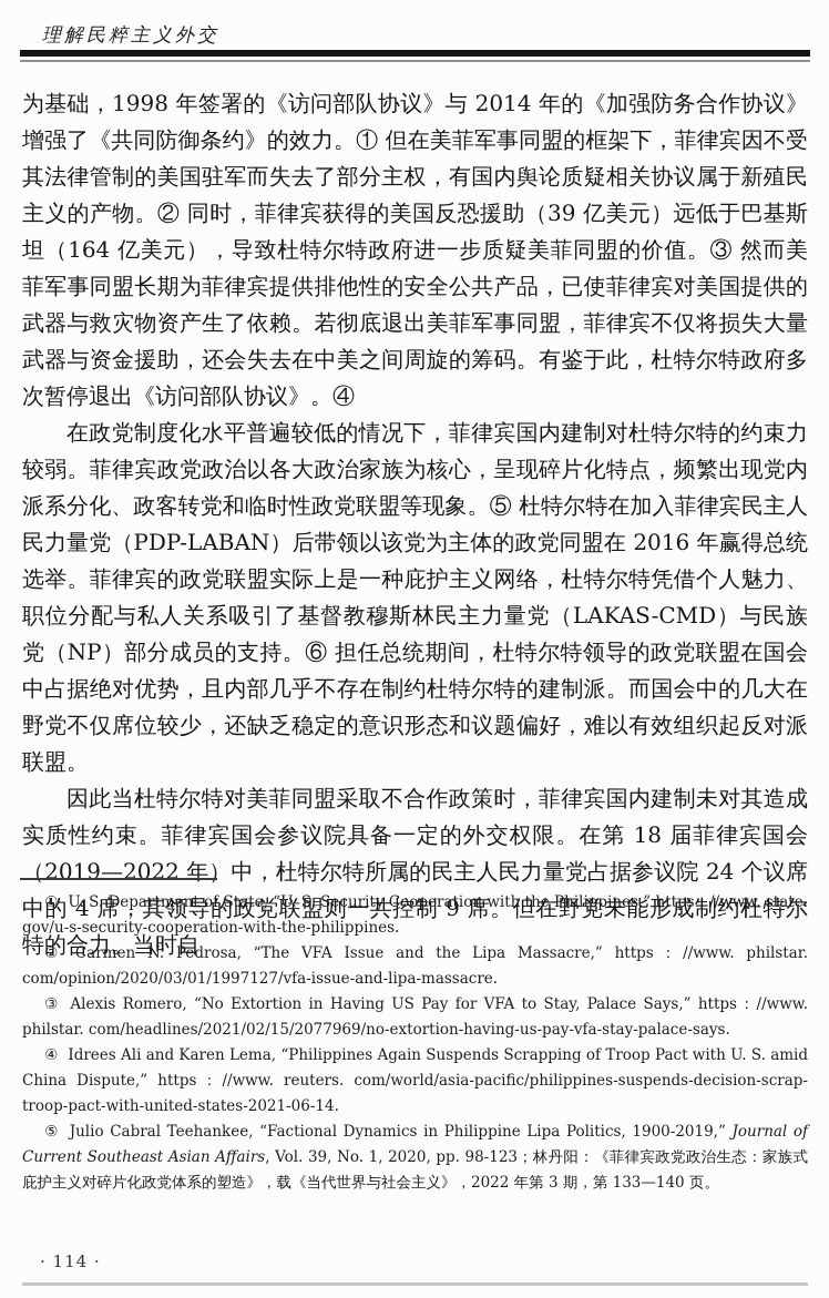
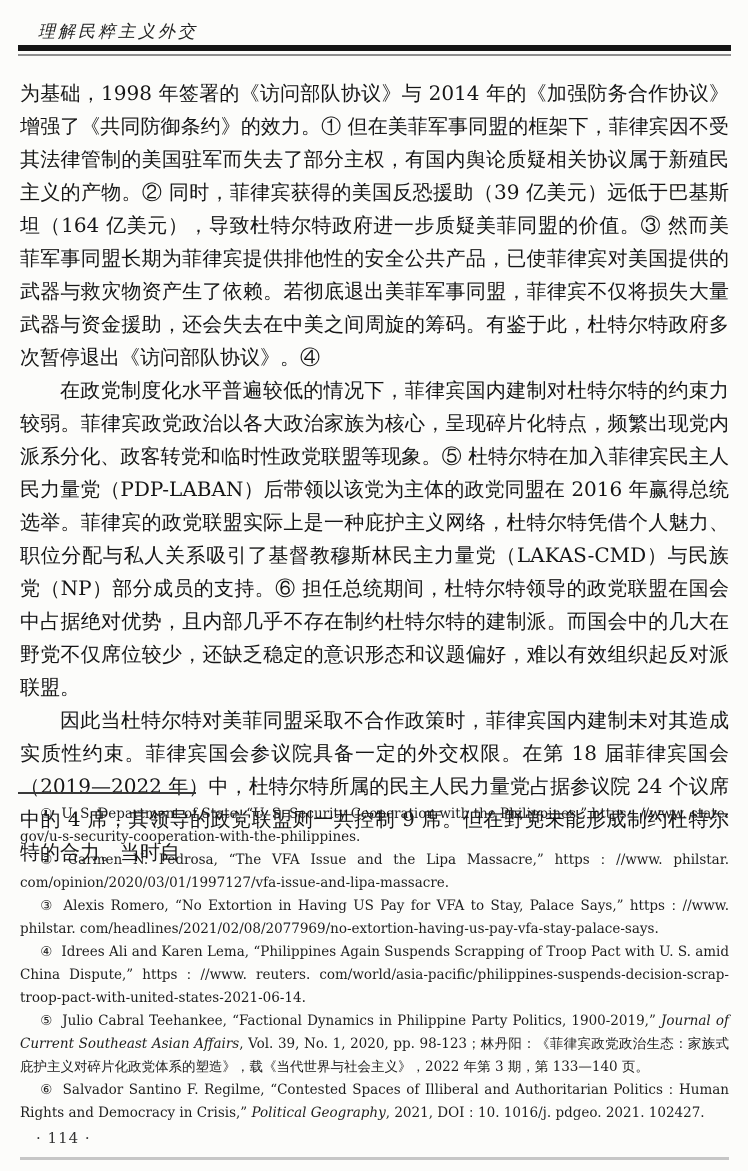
  理解民粹主义外交
  为基础，1998 年签署的《访问部队协议》与 2014 年的《加强防务合作协议》增强了《共同防御条约》的效力。① 但在美菲军事同盟的框架下，菲律宾因不受其法律管制的美国驻军而失去了部分主权，有国内舆论质疑相关协议属于新殖民主义的产物。② 同时，菲律宾获得的美国反恐援助（39 亿美元）远低于巴基斯坦（164 亿美元），导致杜特尔特政府进一步质疑美菲同盟的价值。③ 然而美菲军事同盟长期为菲律宾提供排他性的安全公共产品，已使菲律宾对美国提供的武器与救灾物资产生了依赖。若彻底退出美菲军事同盟，菲律宾不仅将损失大量武器与资金援助，还会失去在中美之间周旋的筹码。有鉴于此，杜特尔特政府多次暂停退出《访问部队协议》。④
  在政党制度化水平普遍较低的情况下，菲律宾国内建制对杜特尔特的约束力较弱。菲律宾政党政治以各大政治家族为核心，呈现碎片化特点，频繁出现党内派系分化、政客转党和临时性政党联盟等现象。⑤ 杜特尔特在加入菲律宾民主人民力量党（PDP-LABAN）后带领以该党为主体的政党同盟在 2016 年赢得总统选举。菲律宾的政党联盟实际上是一种庇护主义网络，杜特尔特凭借个人魅力、职位分配与私人关系吸引了基督教穆斯林民主力量党（LAKAS-CMD）与民族党（NP）部分成员的支持。⑥ 担任总统期间，杜特尔特领导的政党联盟在国会中占据绝对优势，且内部几乎不存在制约杜特尔特的建制派。而国会中的几大在野党不仅席位较少，还缺乏稳定的意识形态和议题偏好，难以有效组织起反对派联盟。
  因此当杜特尔特对美菲同盟采取不合作政策时，菲律宾国内建制未对其造成实质性约束。菲律宾国会参议院具备一定的外交权限。在第 18 届菲律宾国会（2019—2022 年）中，杜特尔特所属的民主人民力量党占据参议院 24 个议席中的 4 席，其领导的政党联盟则一共控制 9 席。但在野党未能形成制约杜特尔特的合力。当时自
  ① U. S. Department of State, “U. S. Security Cooperation with the Philippines,” https：//www. state. gov/u-s-security-cooperation-with-the-philippines.
  ② Carmen N. Pedrosa, “The VFA Issue and the Lipa Massacre,” https：//www. philstar. com/opinion/2020/03/01/1997127/vfa-issue-and-lipa-massacre.
- ③ Alexis Romero, “No Extortion in Having US Pay for VFA to Stay, Palace Says,” https：//www. philstar. com/headlines/2021/02/15/2077969/no-extortion-having-us-pay-vfa-stay-palace-says.
+ ③ Alexis Romero, “No Extortion in Having US Pay for VFA to Stay, Palace Says,” https：//www. philstar. com/headlines/2021/02/08/2077969/no-extortion-having-us-pay-vfa-stay-palace-says.
  ④ Idrees Ali and Karen Lema, “Philippines Again Suspends Scrapping of Troop Pact with U. S. amid China Dispute,” https：//www. reuters. com/world/asia-pacific/philippines-suspends-decision-scrap-troop-pact-with-united-states-2021-06-14.
- ⑤ Julio Cabral Teehankee, “Factional Dynamics in Philippine Lipa Politics, 1900-2019,” Journal of Current Southeast Asian Affairs, Vol. 39, No. 1, 2020, pp. 98-123；林丹阳：《菲律宾政党政治生态：家族式庇护主义对碎片化政党体系的塑造》，载《当代世界与社会主义》，2022 年第 3 期，第 133—140 页。
+ ⑤ Julio Cabral Teehankee, “Factional Dynamics in Philippine Party Politics, 1900-2019,” Journal of Current Southeast Asian Affairs, Vol. 39, No. 1, 2020, pp. 98-123；林丹阳：《菲律宾政党政治生态：家族式庇护主义对碎片化政党体系的塑造》，载《当代世界与社会主义》，2022 年第 3 期，第 133—140 页。
+ ⑥ Salvador Santino F. Regilme, “Contested Spaces of Illiberal and Authoritarian Politics：Human Rights and Democracy in Crisis,” Political Geography, 2021, DOI：10. 1016/j. pdgeo. 2021. 102427.
  · 114 ·
